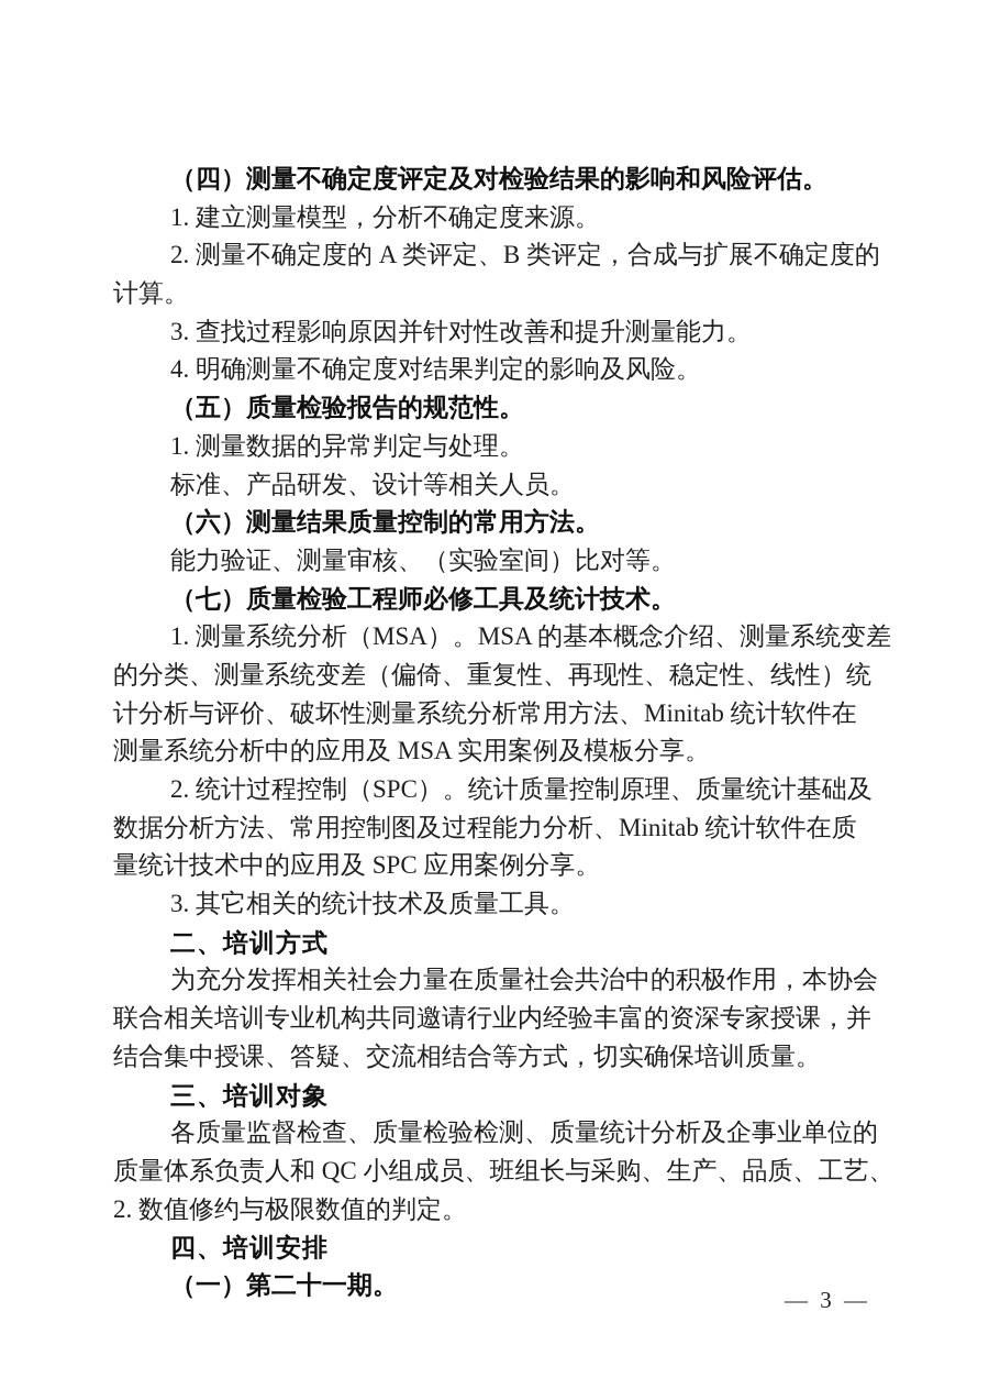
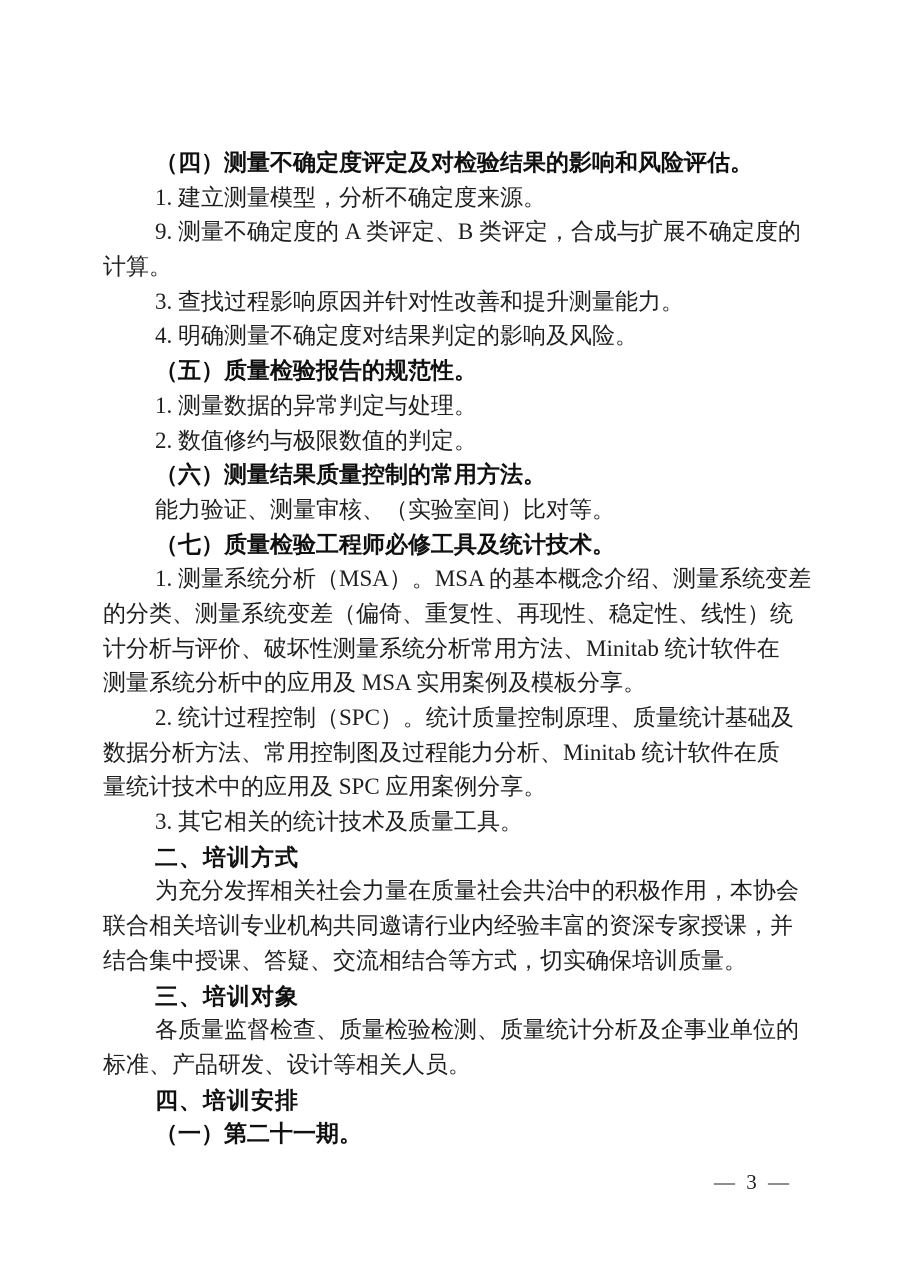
  （四）测量不确定度评定及对检验结果的影响和风险评估。
  1. 建立测量模型，分析不确定度来源。
- 2. 测量不确定度的 A 类评定、B 类评定，合成与扩展不确定度的
+ 9. 测量不确定度的 A 类评定、B 类评定，合成与扩展不确定度的
  计算。
  3. 查找过程影响原因并针对性改善和提升测量能力。
  4. 明确测量不确定度对结果判定的影响及风险。
  （五）质量检验报告的规范性。
  1. 测量数据的异常判定与处理。
- 标准、产品研发、设计等相关人员。
+ 2. 数值修约与极限数值的判定。
  （六）测量结果质量控制的常用方法。
  能力验证、测量审核、（实验室间）比对等。
  （七）质量检验工程师必修工具及统计技术。
  1. 测量系统分析（MSA）。MSA 的基本概念介绍、测量系统变差
  的分类、测量系统变差（偏倚、重复性、再现性、稳定性、线性）统
  计分析与评价、破坏性测量系统分析常用方法、Minitab 统计软件在
  测量系统分析中的应用及 MSA 实用案例及模板分享。
  2. 统计过程控制（SPC）。统计质量控制原理、质量统计基础及
  数据分析方法、常用控制图及过程能力分析、Minitab 统计软件在质
  量统计技术中的应用及 SPC 应用案例分享。
  3. 其它相关的统计技术及质量工具。
  二、培训方式
  为充分发挥相关社会力量在质量社会共治中的积极作用，本协会
  联合相关培训专业机构共同邀请行业内经验丰富的资深专家授课，并
  结合集中授课、答疑、交流相结合等方式，切实确保培训质量。
  三、培训对象
  各质量监督检查、质量检验检测、质量统计分析及企事业单位的
- 质量体系负责人和 QC 小组成员、班组长与采购、生产、品质、工艺、
- 2. 数值修约与极限数值的判定。
+ 标准、产品研发、设计等相关人员。
  四、培训安排
  （一）第二十一期。
  — 3 —
